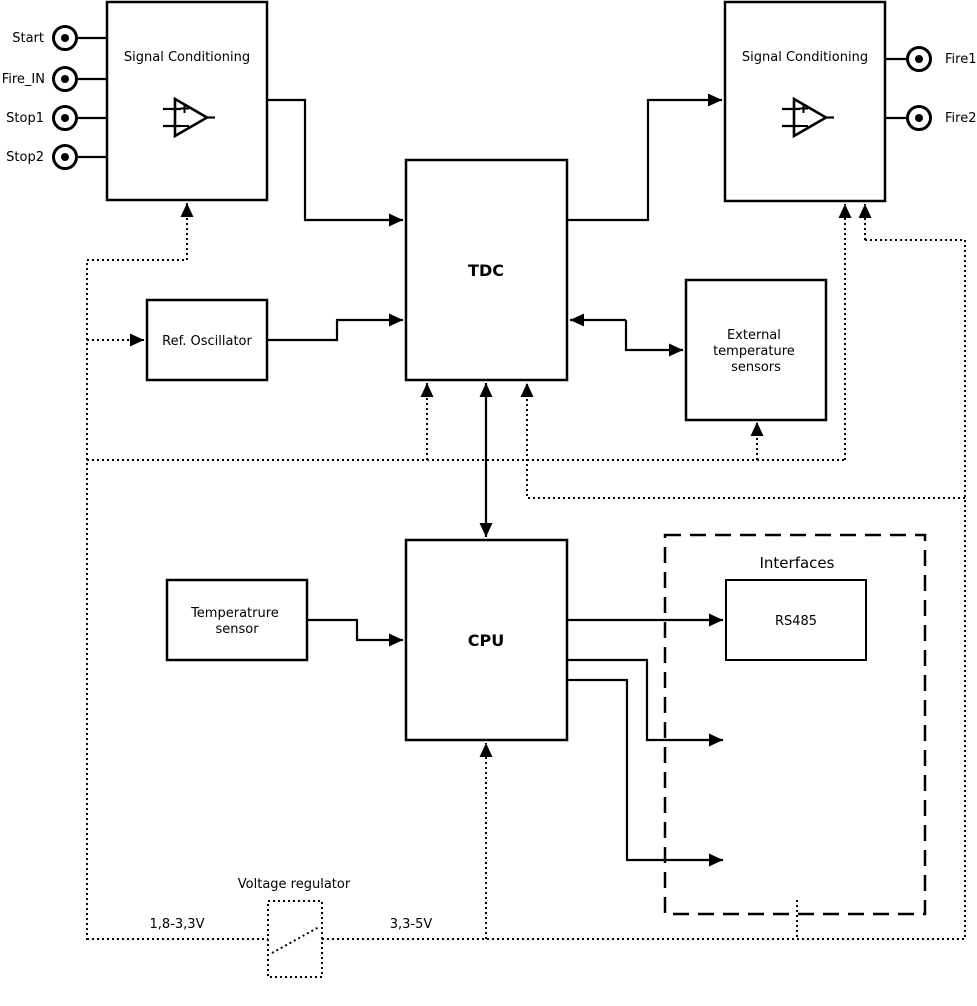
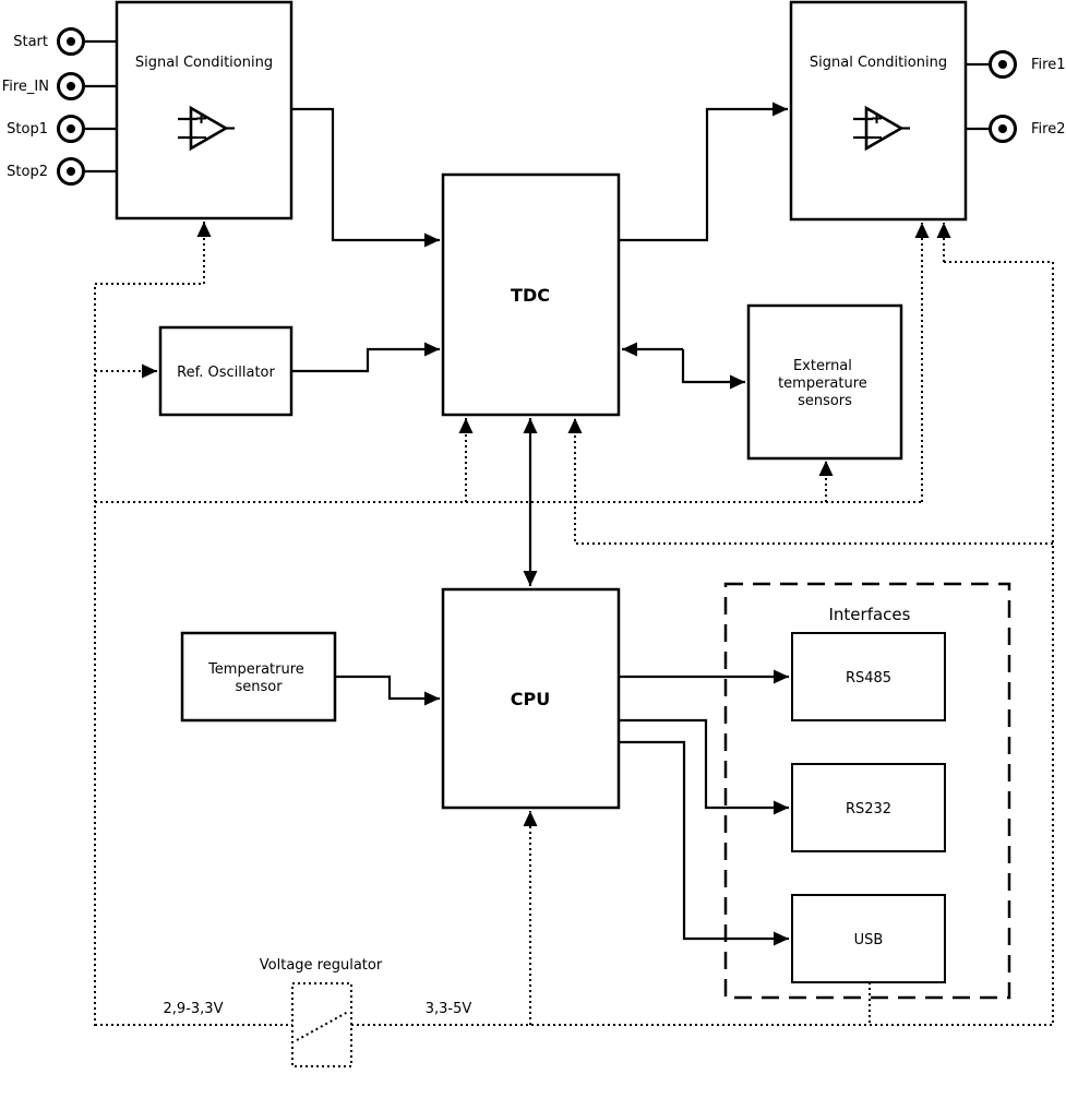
  Interfaces
  Signal Conditioning
  Signal Conditioning
  TDC
  Ref. Oscillator
  External temperature sensors
  Temperatrure sensor
  CPU
  RS485
+ RS232
+ USB
  Voltage regulator
  Start
  Fire_IN
  Stop1
  Stop2
  Fire1
  Fire2
- 1,8-3,3V
+ 2,9-3,3V
  3,3-5V
